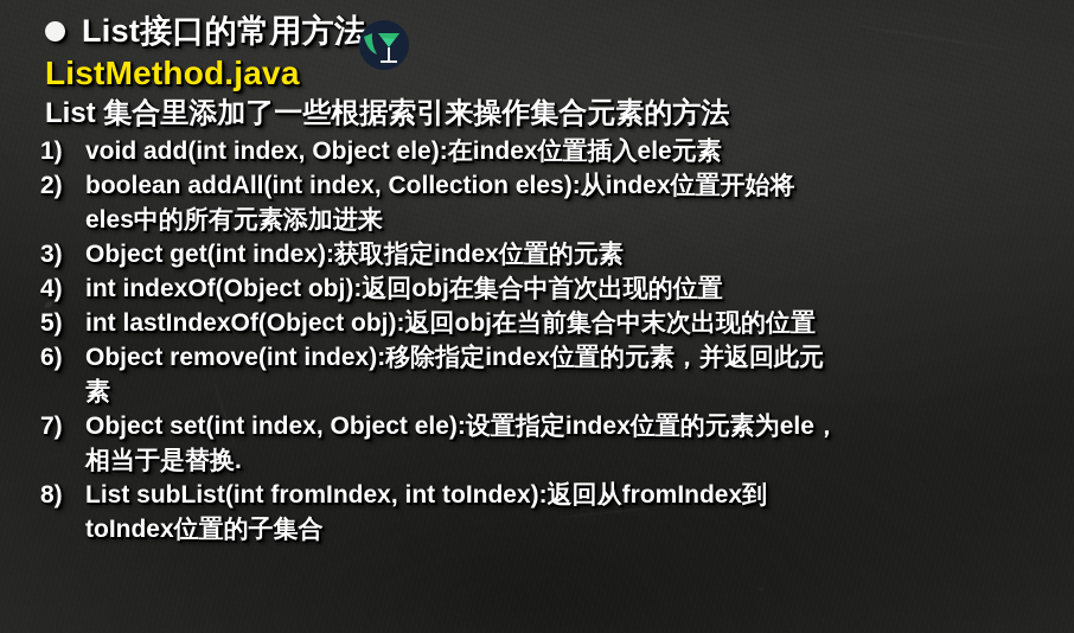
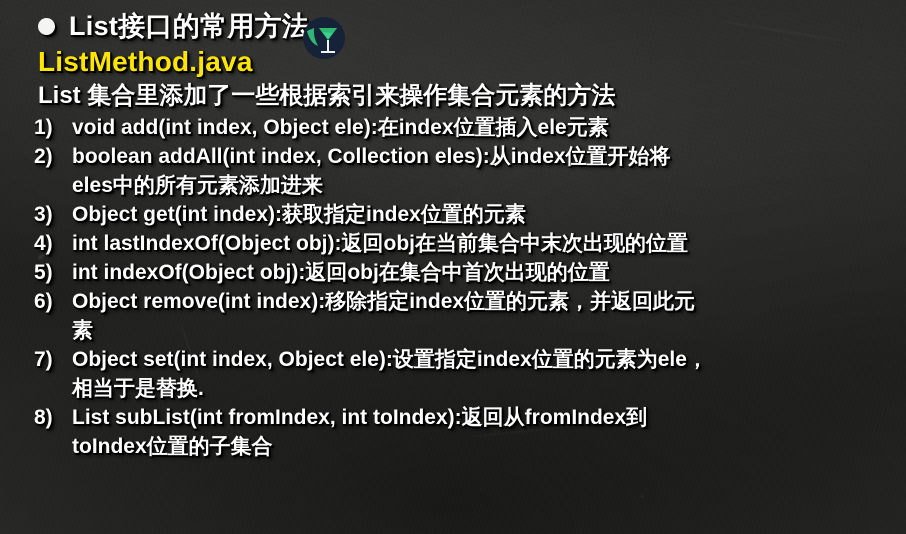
  List接口的常用方法
  ListMethod.java
  List 集合里添加了一些根据索引来操作集合元素的方法
  1)
  void add(int index, Object ele):在index位置插入ele元素
  2)
  boolean addAll(int index, Collection eles):从index位置开始将
  eles中的所有元素添加进来
  3)
  Object get(int index):获取指定index位置的元素
  4)
- int indexOf(Object obj):返回obj在集合中首次出现的位置
+ int lastIndexOf(Object obj):返回obj在当前集合中末次出现的位置
  5)
- int lastIndexOf(Object obj):返回obj在当前集合中末次出现的位置
+ int indexOf(Object obj):返回obj在集合中首次出现的位置
  6)
  Object remove(int index):移除指定index位置的元素，并返回此元
  素
  7)
  Object set(int index, Object ele):设置指定index位置的元素为ele，
  相当于是替换.
  8)
  List subList(int fromIndex, int toIndex):返回从fromIndex到
  toIndex位置的子集合
